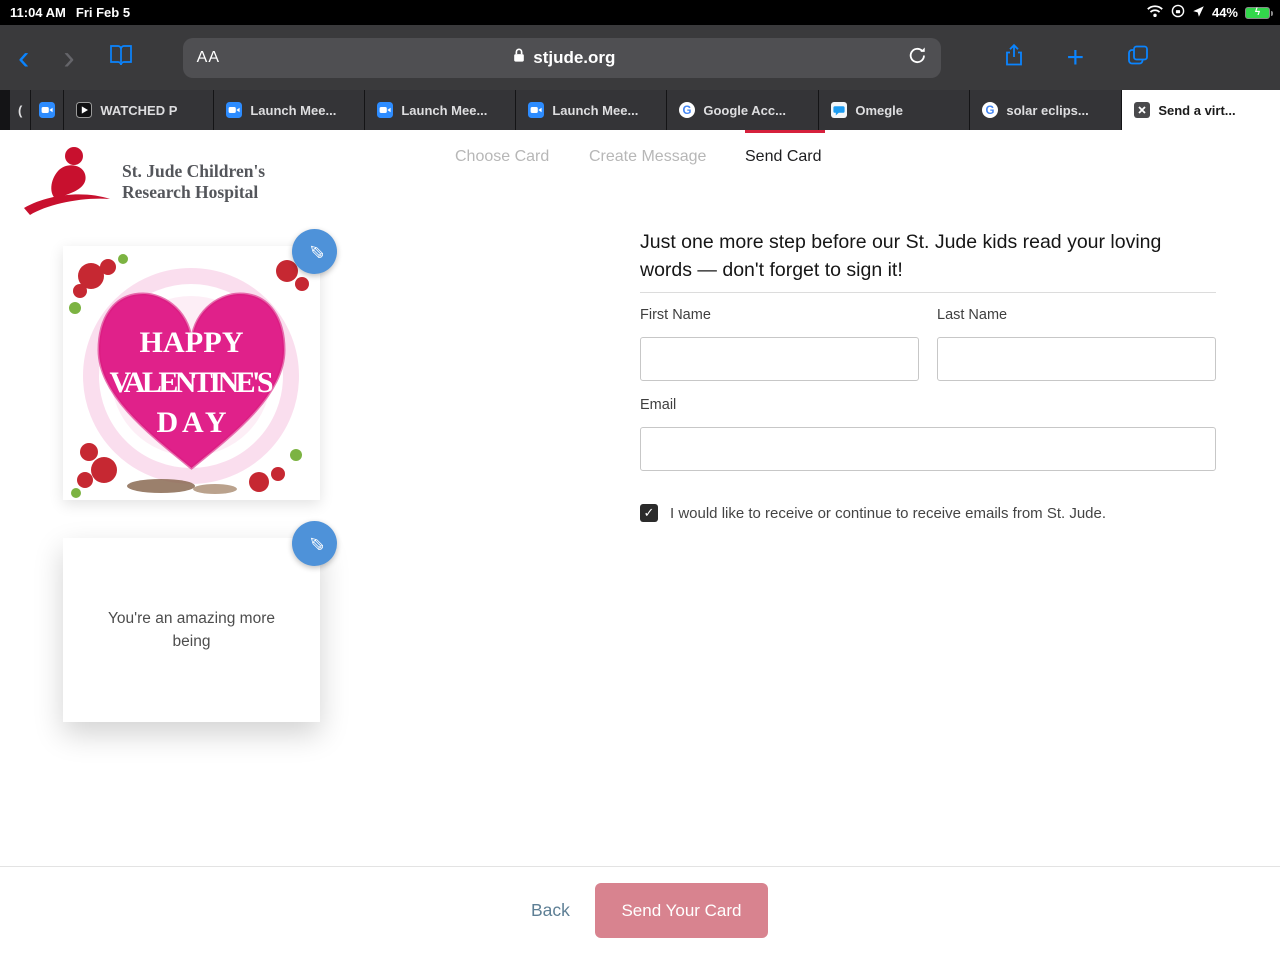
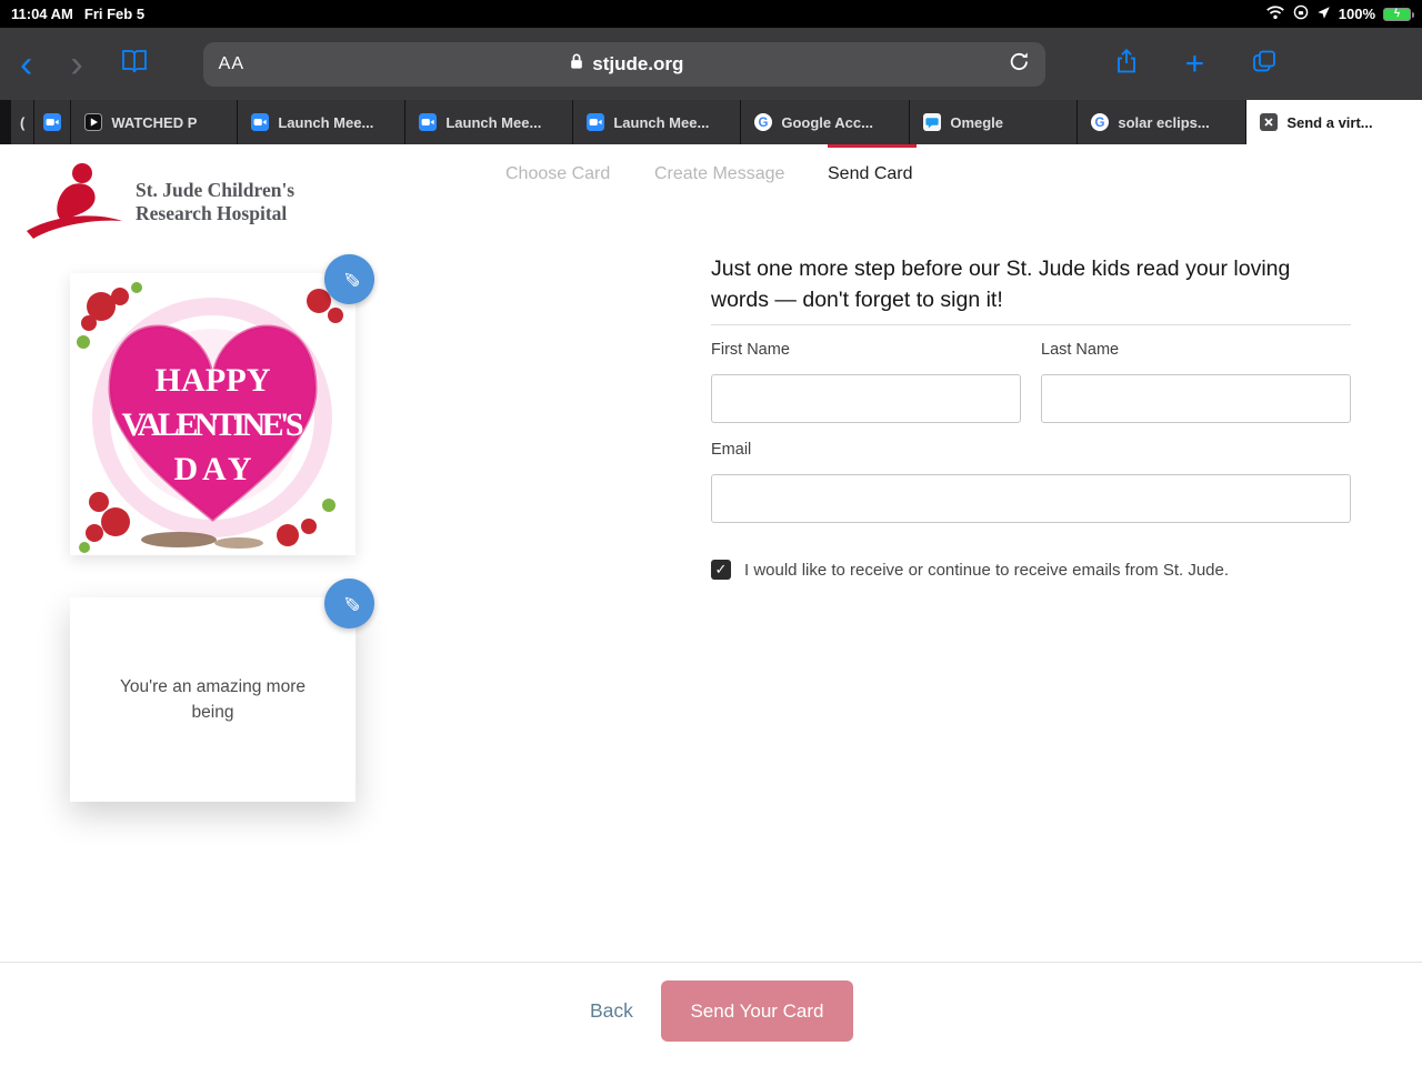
  11:04 AM
  Fri Feb 5
- 44%
+ 100%
  ϟ
  ‹
  ›
  AA
  stjude.org
  +
  (
  WATCHED P
  Launch Mee...
  Launch Mee...
  Launch Mee...
  G
  Google Acc...
  Omegle
  G
  solar eclips...
  Send a virt...
  St. Jude Children's
  Research Hospital
  Choose Card
  Create Message
  Send Card
  HAPPY
  VALENTINE'S
  DAY
  You're an amazing more being
  Just one more step before our St. Jude kids read your loving words — don't forget to sign it!
  First Name
  Last Name
  Email
  ✓
  I would like to receive or continue to receive emails from St. Jude.
  Back
  Send Your Card
